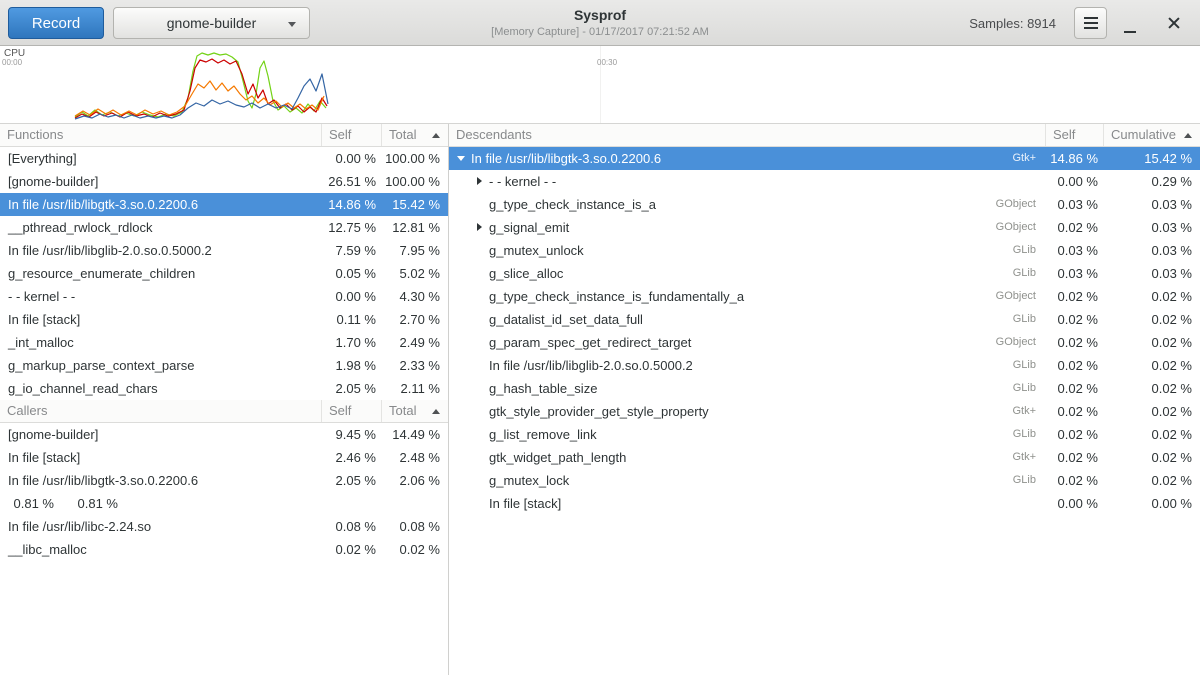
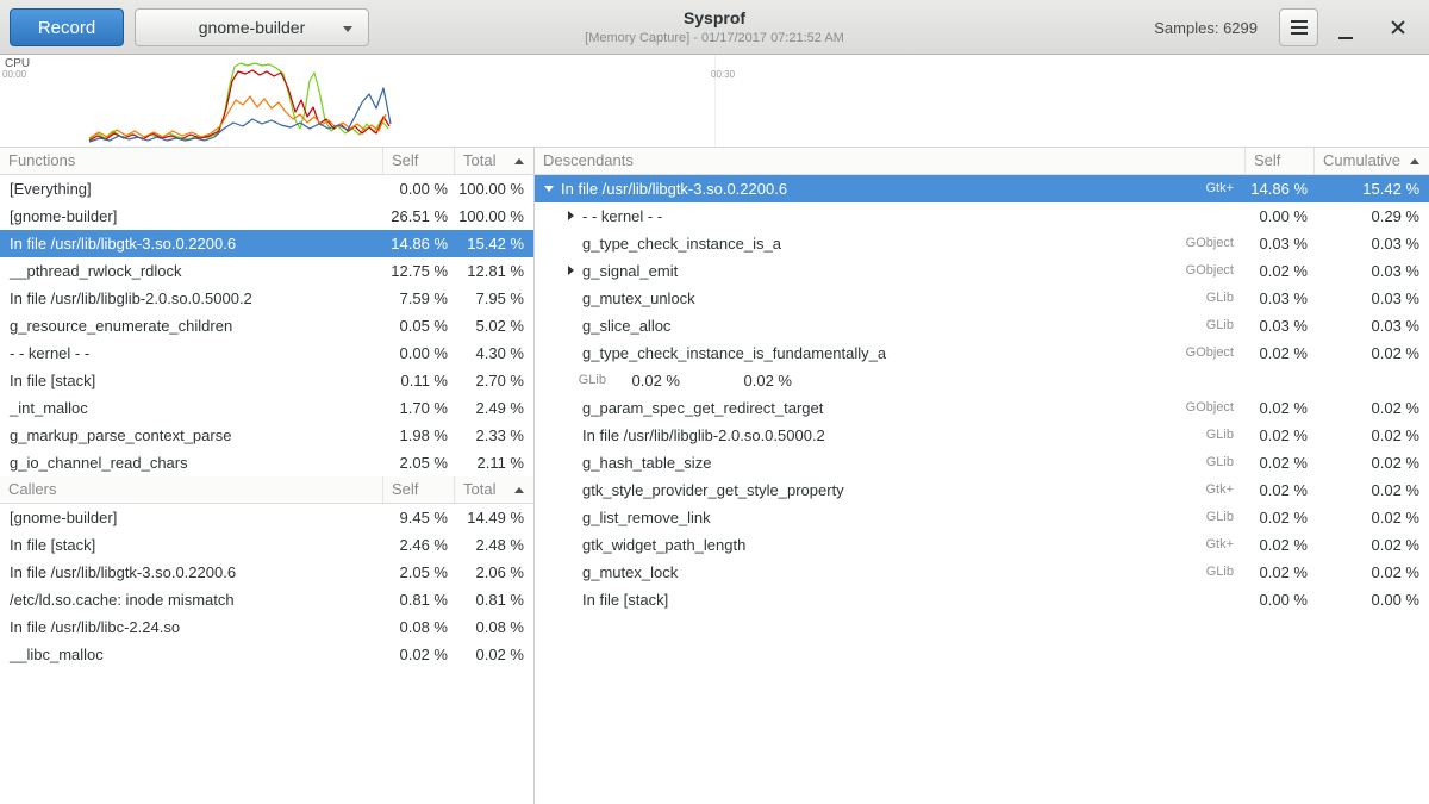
  Record
  gnome-builder
  Sysprof
  [Memory Capture] - 01/17/2017 07:21:52 AM
- Samples: 8914
+ Samples: 6299
  CPU
  00:00
  00:30
  Functions
  Self
  Total
  [Everything]
  0.00 %
  100.00 %
  [gnome-builder]
  26.51 %
  100.00 %
  In file /usr/lib/libgtk-3.so.0.2200.6
  14.86 %
  15.42 %
  __pthread_rwlock_rdlock
  12.75 %
  12.81 %
  In file /usr/lib/libglib-2.0.so.0.5000.2
  7.59 %
  7.95 %
  g_resource_enumerate_children
  0.05 %
  5.02 %
  - - kernel - -
  0.00 %
  4.30 %
  In file [stack]
  0.11 %
  2.70 %
  _int_malloc
  1.70 %
  2.49 %
  g_markup_parse_context_parse
  1.98 %
  2.33 %
  g_io_channel_read_chars
  2.05 %
  2.11 %
  Callers
  Self
  Total
  [gnome-builder]
  9.45 %
  14.49 %
  In file [stack]
  2.46 %
  2.48 %
  In file /usr/lib/libgtk-3.so.0.2200.6
  2.05 %
  2.06 %
+ /etc/ld.so.cache: inode mismatch
  0.81 %
  0.81 %
  In file /usr/lib/libc-2.24.so
  0.08 %
  0.08 %
  __libc_malloc
  0.02 %
  0.02 %
  Descendants
  Self
  Cumulative
  In file /usr/lib/libgtk-3.so.0.2200.6
  Gtk+
  14.86 %
  15.42 %
  - - kernel - -
  0.00 %
  0.29 %
  g_type_check_instance_is_a
  GObject
  0.03 %
  0.03 %
  g_signal_emit
  GObject
  0.02 %
  0.03 %
  g_mutex_unlock
  GLib
  0.03 %
  0.03 %
  g_slice_alloc
  GLib
  0.03 %
  0.03 %
  g_type_check_instance_is_fundamentally_a
  GObject
  0.02 %
  0.02 %
- g_datalist_id_set_data_full
  GLib
  0.02 %
  0.02 %
  g_param_spec_get_redirect_target
  GObject
  0.02 %
  0.02 %
  In file /usr/lib/libglib-2.0.so.0.5000.2
  GLib
  0.02 %
  0.02 %
  g_hash_table_size
  GLib
  0.02 %
  0.02 %
  gtk_style_provider_get_style_property
  Gtk+
  0.02 %
  0.02 %
  g_list_remove_link
  GLib
  0.02 %
  0.02 %
  gtk_widget_path_length
  Gtk+
  0.02 %
  0.02 %
  g_mutex_lock
  GLib
  0.02 %
  0.02 %
  In file [stack]
  0.00 %
  0.00 %
